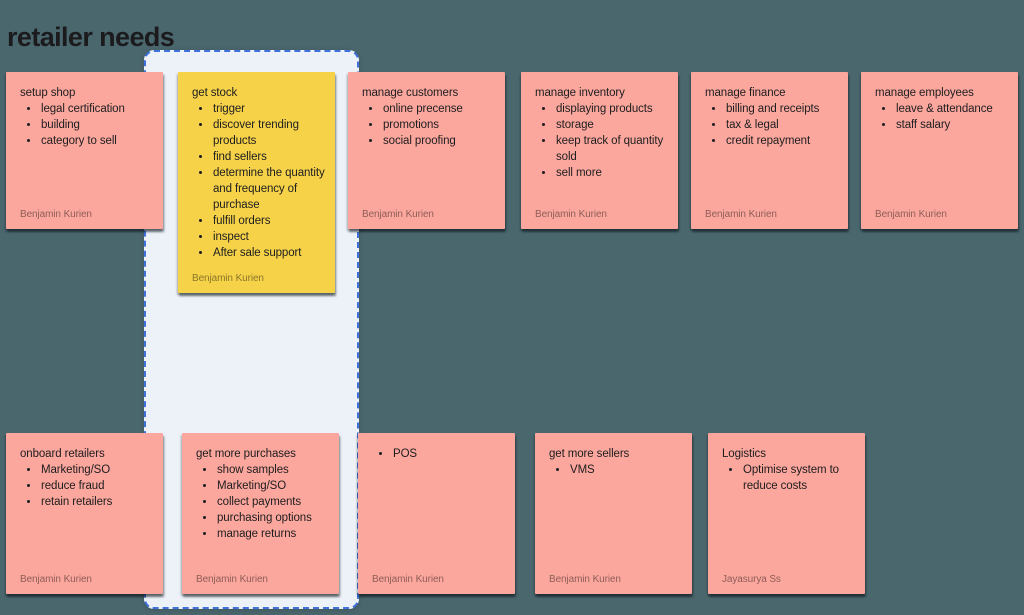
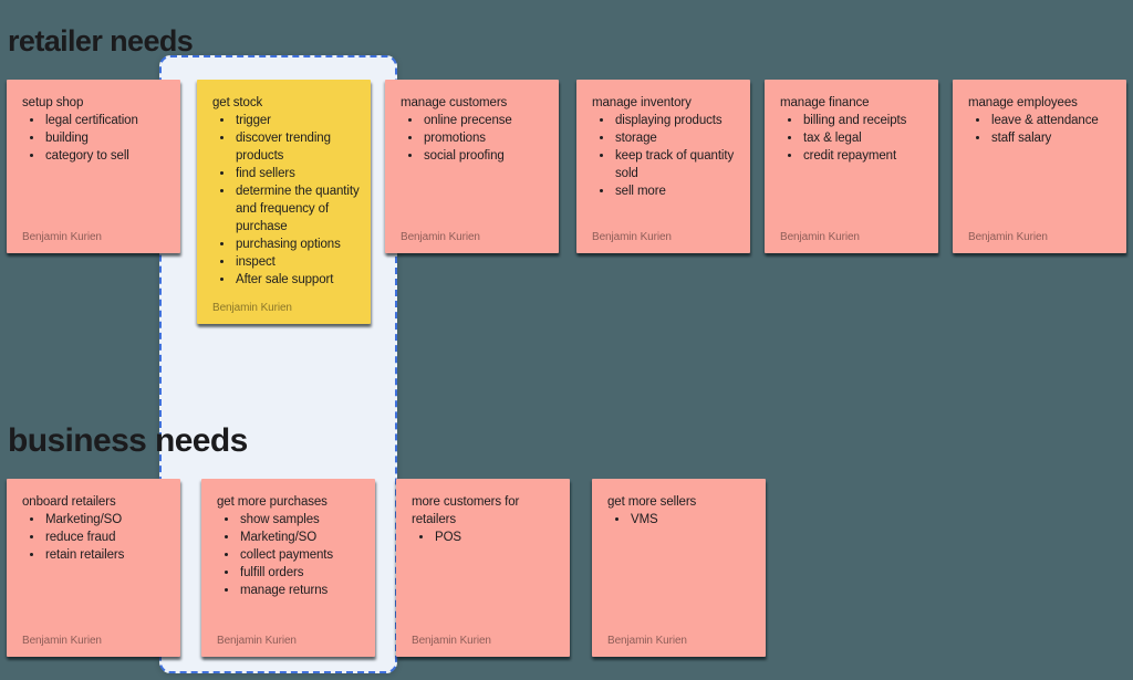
  retailer needs
+ business needs
  setup shop
  legal certification
  building
  category to sell
  Benjamin Kurien
  get stock
  trigger
  discover trending products
  find sellers
  determine the quantity and frequency of purchase
- fulfill orders
+ purchasing options
  inspect
  After sale support
  Benjamin Kurien
  manage customers
  online precense
  promotions
  social proofing
  Benjamin Kurien
  manage inventory
  displaying products
  storage
  keep track of quantity sold
  sell more
  Benjamin Kurien
  manage finance
  billing and receipts
  tax & legal
  credit repayment
  Benjamin Kurien
  manage employees
  leave & attendance
  staff salary
  Benjamin Kurien
  onboard retailers
  Marketing/SO
  reduce fraud
  retain retailers
  Benjamin Kurien
  get more purchases
  show samples
  Marketing/SO
  collect payments
- purchasing options
+ fulfill orders
  manage returns
  Benjamin Kurien
+ more customers for retailers
  POS
  Benjamin Kurien
  get more sellers
  VMS
  Benjamin Kurien
- Logistics
- Optimise system to reduce costs
- Jayasurya Ss
